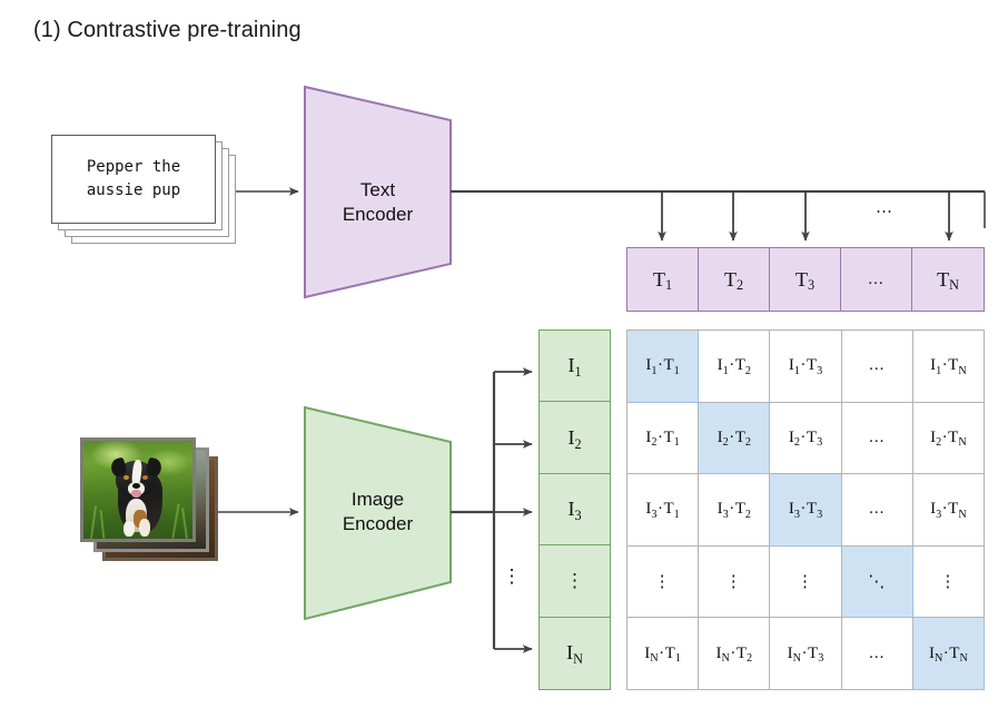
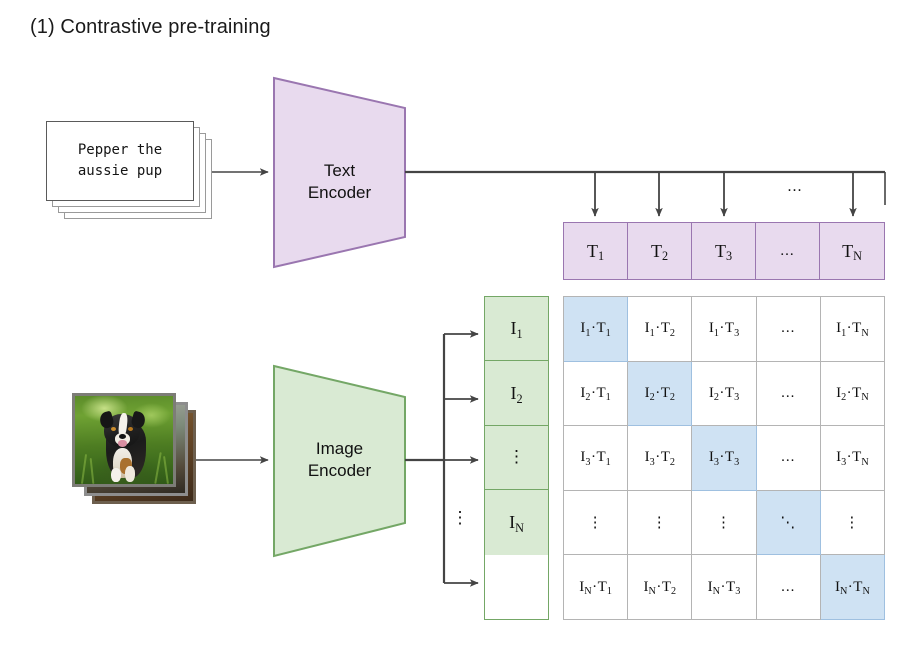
  (1) Contrastive pre-training
  Pepper the aussie pup
  Text
  Encoder
  Image
  Encoder
  ...
  ⋮
  T1
  T2
  T3
  ...
  TN
  I1
  I2
- I3
  ⋮
  IN
  I1·T1
  I1·T2
  I1·T3
  ...
  I1·TN
  I2·T1
  I2·T2
  I2·T3
  ...
  I2·TN
  I3·T1
  I3·T2
  I3·T3
  ...
  I3·TN
  ⋮
  ⋮
  ⋮
  ⋱
  ⋮
  IN·T1
  IN·T2
  IN·T3
  ...
  IN·TN
